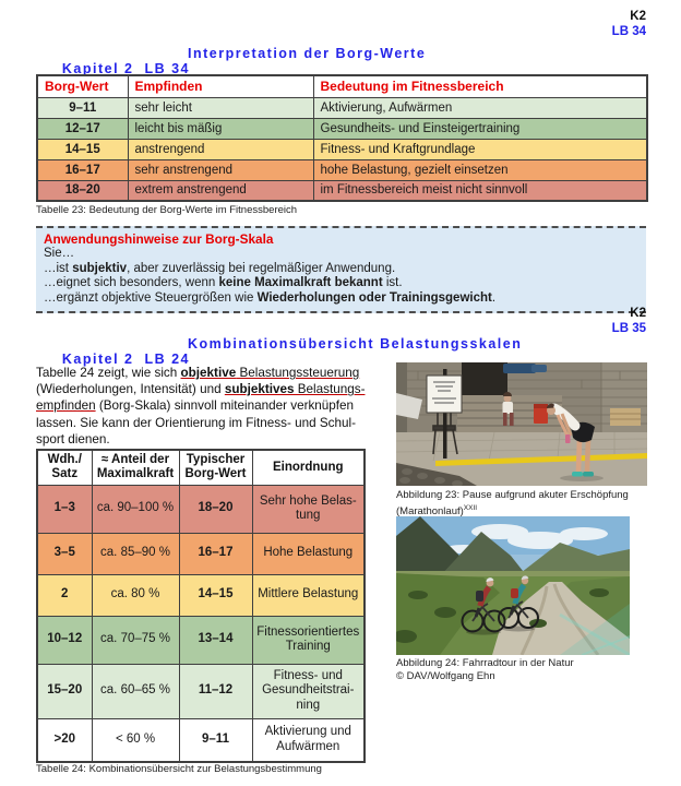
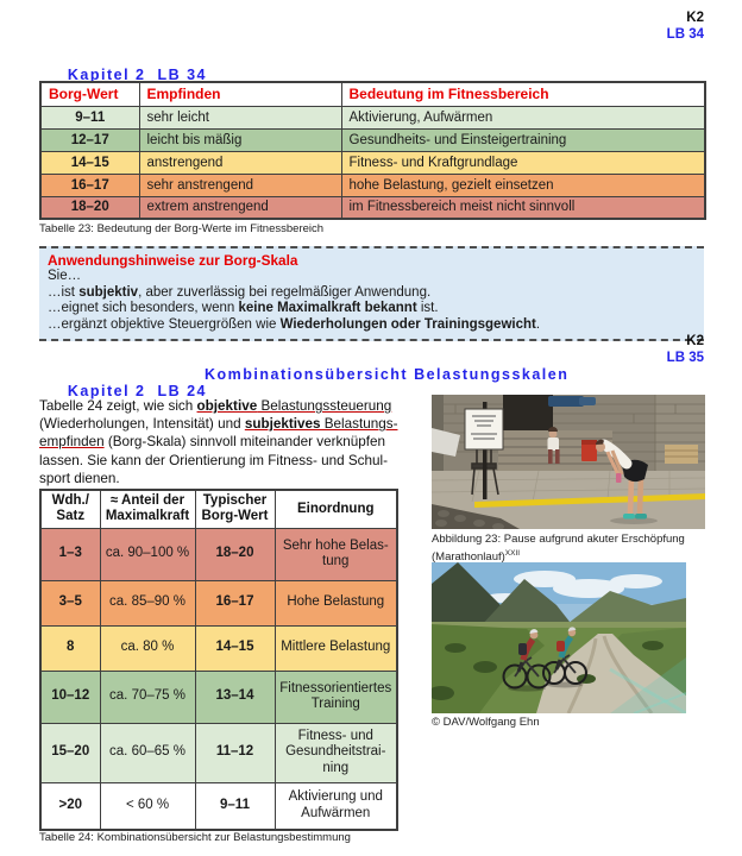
  K2
  LB 34
  Kapitel 2 LB 34
- Interpretation der Borg-Werte
  Borg-Wert	Empfinden	Bedeutung im Fitnessbereich
  9–11	sehr leicht	Aktivierung, Aufwärmen
  12–17	leicht bis mäßig	Gesundheits- und Einsteigertraining
  14–15	anstrengend	Fitness- und Kraftgrundlage
  16–17	sehr anstrengend	hohe Belastung, gezielt einsetzen
  18–20	extrem anstrengend	im Fitnessbereich meist nicht sinnvoll
  Tabelle 23: Bedeutung der Borg-Werte im Fitnessbereich
  Anwendungshinweise zur Borg-Skala
  Sie…
  …ist subjektiv, aber zuverlässig bei regelmäßiger Anwendung.
  …eignet sich besonders, wenn keine Maximalkraft bekannt ist.
  …ergänzt objektive Steuergrößen wie Wiederholungen oder Trainingsgewicht.
  K2
  LB 35
  Kapitel 2 LB 24
  Kombinationsübersicht Belastungsskalen
  Tabelle 24 zeigt, wie sich objektive Belastungssteuerung
  (Wiederholungen, Intensität) und subjektives Belastungs-
  empfinden (Borg-Skala) sinnvoll miteinander verknüpfen
  lassen. Sie kann der Orientierung im Fitness- und Schul-
  sport dienen.
  Wdh./ Satz	≈ Anteil der Maximalkraft	Typischer Borg-Wert	Einordnung
  1–3	ca. 90–100 %	18–20	Sehr hohe Belas- tung
  3–5	ca. 85–90 %	16–17	Hohe Belastung
- 2	ca. 80 %	14–15	Mittlere Belastung
+ 8	ca. 80 %	14–15	Mittlere Belastung
  10–12	ca. 70–75 %	13–14	Fitnessorientiertes Training
  15–20	ca. 60–65 %	11–12	Fitness- und Gesundheitstrai- ning
  >20	< 60 %	9–11	Aktivierung und Aufwärmen
  Tabelle 24: Kombinationsübersicht zur Belastungsbestimmung
  Abbildung 23: Pause aufgrund akuter Erschöpfung (Marathonlauf)
- Abbildung 24: Fahrradtour in der Natur
  © DAV/Wolfgang Ehn
